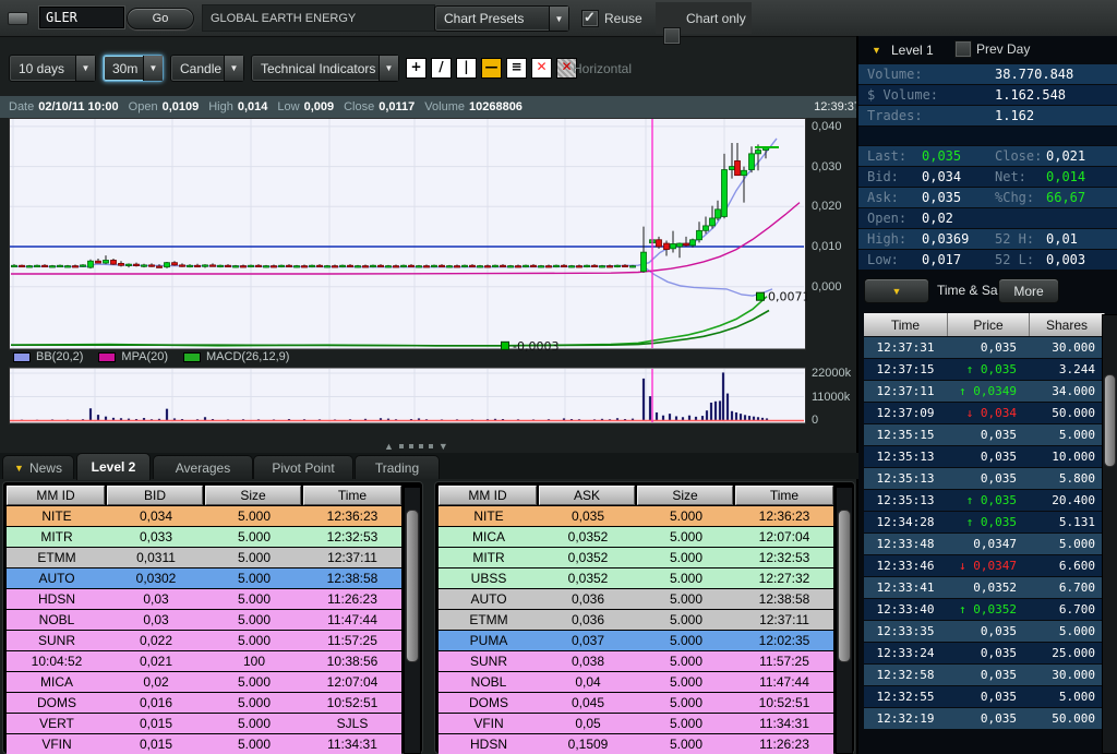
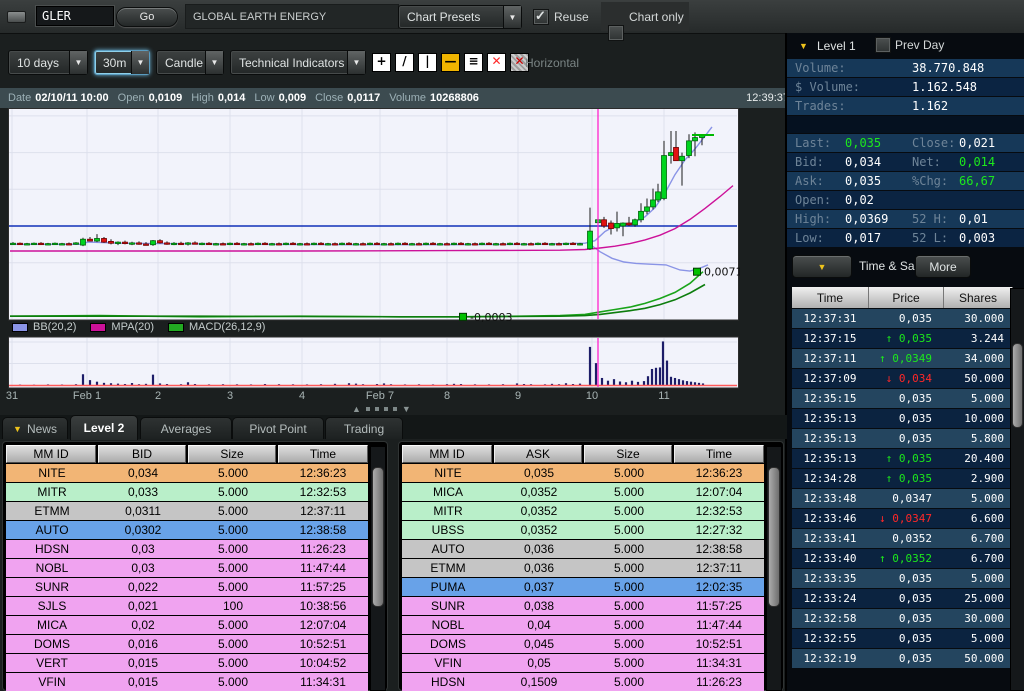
  GLER
  Go
  GLOBAL EARTH ENERGY
  Chart Presets
  ▼
  Reuse
  Chart only
  10 days
  ▼
  30m
  ▼
  Candle
  ▼
  Technical Indicators
  ▼
  +
  /
  |
  —
  ≡
  ✕
  ✕
  Horizontal
  Date
  02/10/11 10:00
  Open
  0,0109
  High
  0,014
  Low
  0,009
  Close
  0,0117
  Volume
  10268806
  12:39:3
  -0,0003
  0,0071
- 0,040
- 0,030
- 0,020
- 0,010
- 0,000
- 22000k
- 11000k
- 0
  BB(20,2)
  MPA(20)
  MACD(26,12,9)
+ 31
+ Feb 1
+ 2
+ 3
+ 4
+ Feb 7
+ 8
+ 9
+ 10
+ 11
  ▲
  ▼
  ▼
  Level 1
  Prev Day
  Volume:
  38.770.848
  $ Volume:
  1.162.548
  Trades:
  1.162
  Last:
  0,035
  Close:
  0,021
  Bid:
  0,034
  Net:
  0,014
  Ask:
  0,035
  %Chg:
  66,67
  Open:
  0,02
  High:
  0,0369
  52 H:
  0,01
  Low:
  0,017
  52 L:
  0,003
  ▼
  Time & Sa
  More
  Time
  Price
  Shares
  12:37:31
  0,035
  30.000
  12:37:15
  ↑ 0,035
  3.244
  12:37:11
  ↑ 0,0349
  34.000
  12:37:09
  ↓ 0,034
  50.000
  12:35:15
  0,035
  5.000
  12:35:13
  0,035
  10.000
  12:35:13
  0,035
  5.800
  12:35:13
  ↑ 0,035
  20.400
  12:34:28
  ↑ 0,035
- 5.131
+ 2.900
  12:33:48
  0,0347
  5.000
  12:33:46
  ↓ 0,0347
  6.600
  12:33:41
  0,0352
  6.700
  12:33:40
  ↑ 0,0352
  6.700
  12:33:35
  0,035
  5.000
  12:33:24
  0,035
  25.000
  12:32:58
  0,035
  30.000
  12:32:55
  0,035
  5.000
  12:32:19
  0,035
  50.000
  ▼
  News
  Level 2
  Averages
  Pivot Point
  Trading
  MM ID
  BID
  Size
  Time
  NITE
  0,034
  5.000
  12:36:23
  MITR
  0,033
  5.000
  12:32:53
  ETMM
  0,0311
  5.000
  12:37:11
  AUTO
  0,0302
  5.000
  12:38:58
  HDSN
  0,03
  5.000
  11:26:23
  NOBL
  0,03
  5.000
  11:47:44
  SUNR
  0,022
  5.000
  11:57:25
- 10:04:52
+ SJLS
  0,021
  100
  10:38:56
  MICA
  0,02
  5.000
  12:07:04
  DOMS
  0,016
  5.000
  10:52:51
  VERT
  0,015
  5.000
- SJLS
+ 10:04:52
  VFIN
  0,015
  5.000
  11:34:31
  MM ID
  ASK
  Size
  Time
  NITE
  0,035
  5.000
  12:36:23
  MICA
  0,0352
  5.000
  12:07:04
  MITR
  0,0352
  5.000
  12:32:53
  UBSS
  0,0352
  5.000
  12:27:32
  AUTO
  0,036
  5.000
  12:38:58
  ETMM
  0,036
  5.000
  12:37:11
  PUMA
  0,037
  5.000
  12:02:35
  SUNR
  0,038
  5.000
  11:57:25
  NOBL
  0,04
  5.000
  11:47:44
  DOMS
  0,045
  5.000
  10:52:51
  VFIN
  0,05
  5.000
  11:34:31
  HDSN
  0,1509
  5.000
  11:26:23
